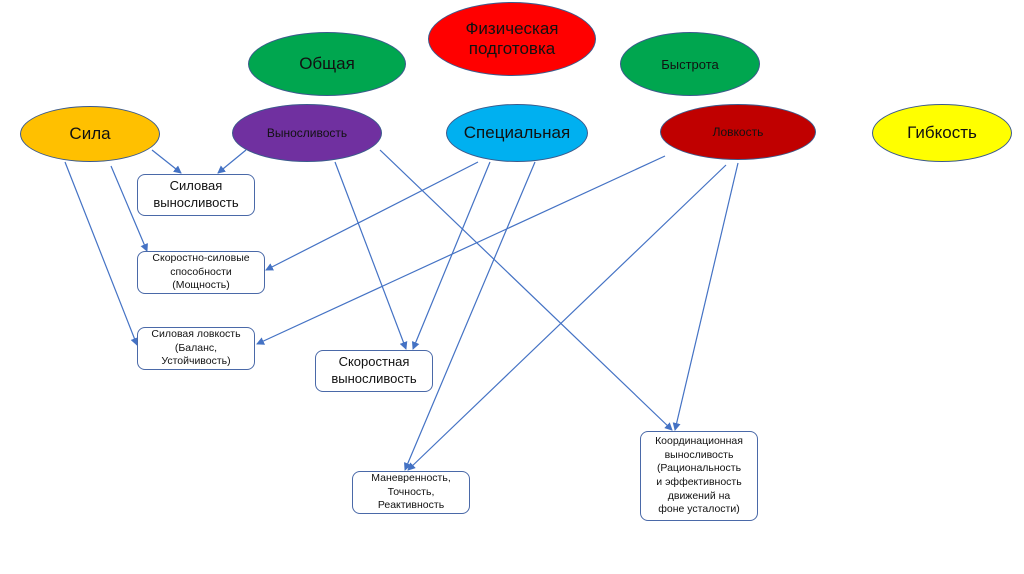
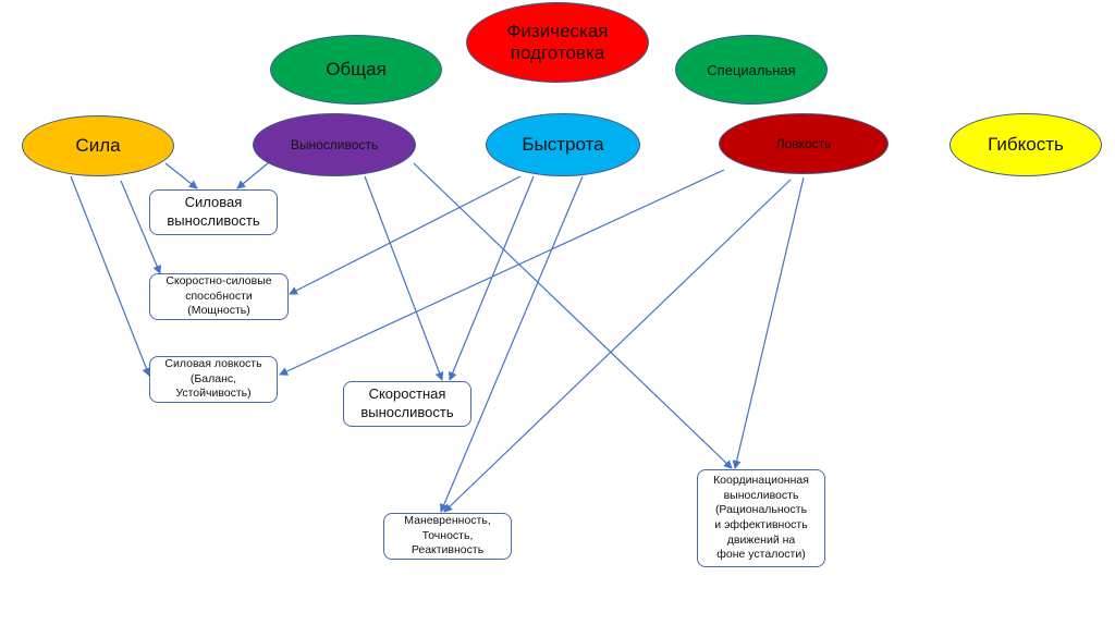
  Физическая
  подготовка
  Общая
- Быстрота
+ Специальная
  Сила
  Выносливость
- Специальная
+ Быстрота
  Ловкость
  Гибкость
  Силовая
  выносливость
  Скоростно-силовые
  способности
  (Мощность)
  Силовая ловкость
  (Баланс,
  Устойчивость)
  Скоростная
  выносливость
  Маневренность,
  Точность,
  Реактивность
  Координационная
  выносливость
  (Рациональность
  и эффективность
  движений на
  фоне усталости)
